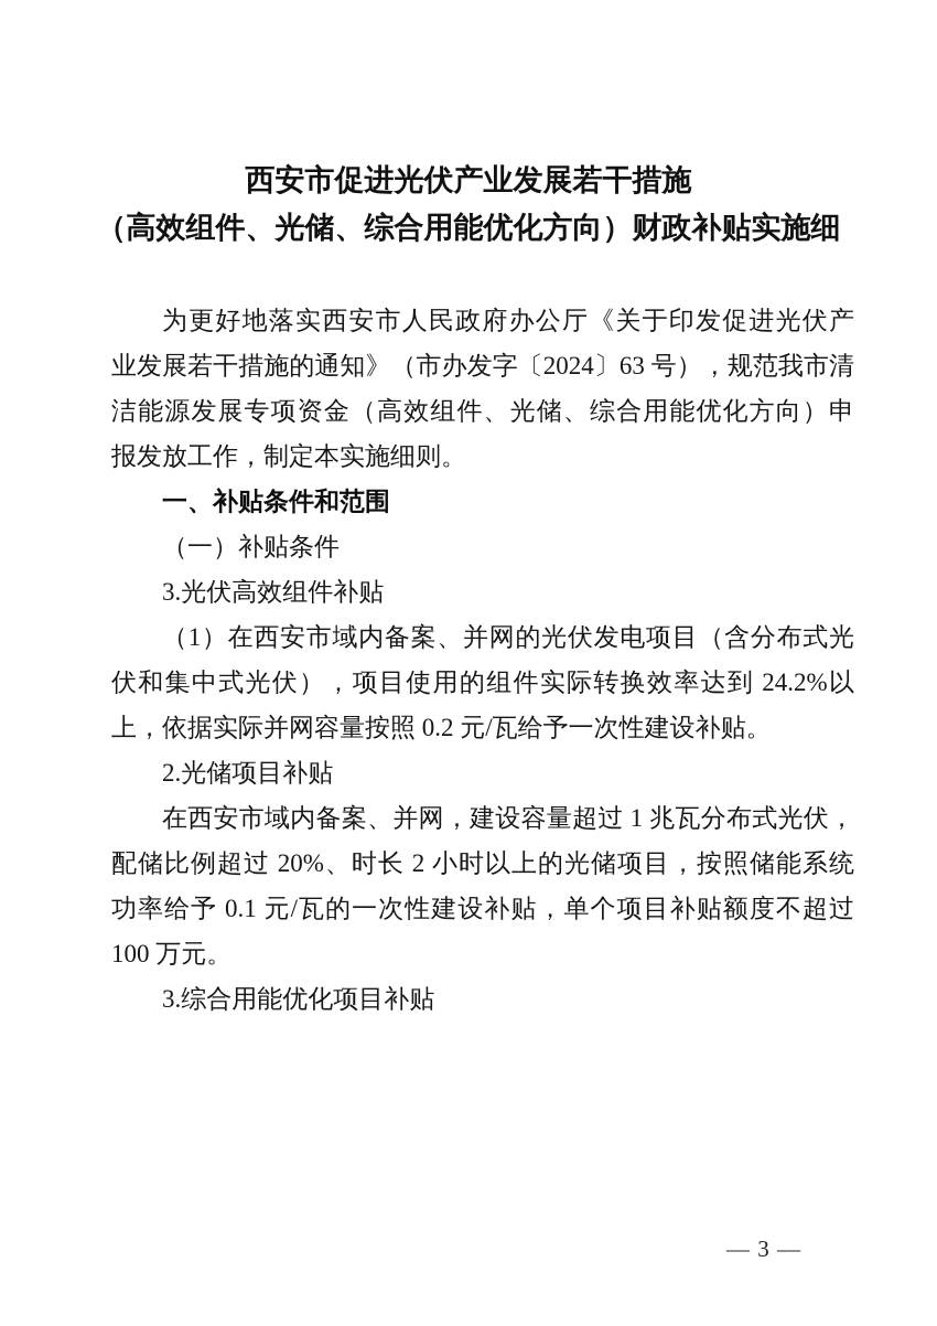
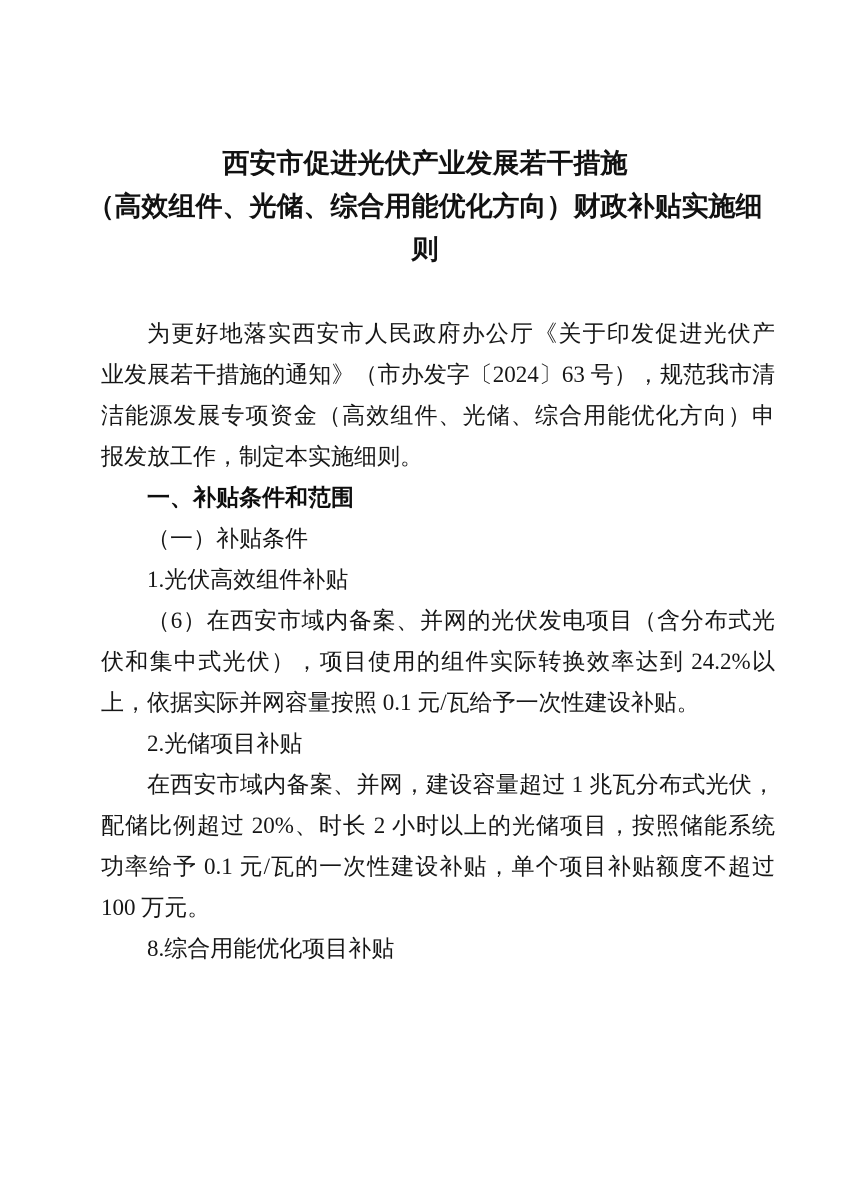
  西安市促进光伏产业发展若干措施
  （高效组件、光储、综合用能优化方向）财政补贴实施细
+ 则
  为更好地落实西安市人民政府办公厅《关于印发促进光伏产
  业发展若干措施的通知》（市办发字〔2024〕63 号），规范我市清
  洁能源发展专项资金（高效组件、光储、综合用能优化方向）申
  报发放工作，制定本实施细则。
  一、补贴条件和范围
  （一）补贴条件
- 3.光伏高效组件补贴
+ 1.光伏高效组件补贴
- （1）在西安市域内备案、并网的光伏发电项目（含分布式光
+ （6）在西安市域内备案、并网的光伏发电项目（含分布式光
  伏和集中式光伏），项目使用的组件实际转换效率达到 24.2%以
- 上，依据实际并网容量按照 0.2 元/瓦给予一次性建设补贴。
+ 上，依据实际并网容量按照 0.1 元/瓦给予一次性建设补贴。
  2.光储项目补贴
  在西安市域内备案、并网，建设容量超过 1 兆瓦分布式光伏，
  配储比例超过 20%、时长 2 小时以上的光储项目，按照储能系统
  功率给予 0.1 元/瓦的一次性建设补贴，单个项目补贴额度不超过
  100 万元。
- 3.综合用能优化项目补贴
+ 8.综合用能优化项目补贴
- — 3 —
